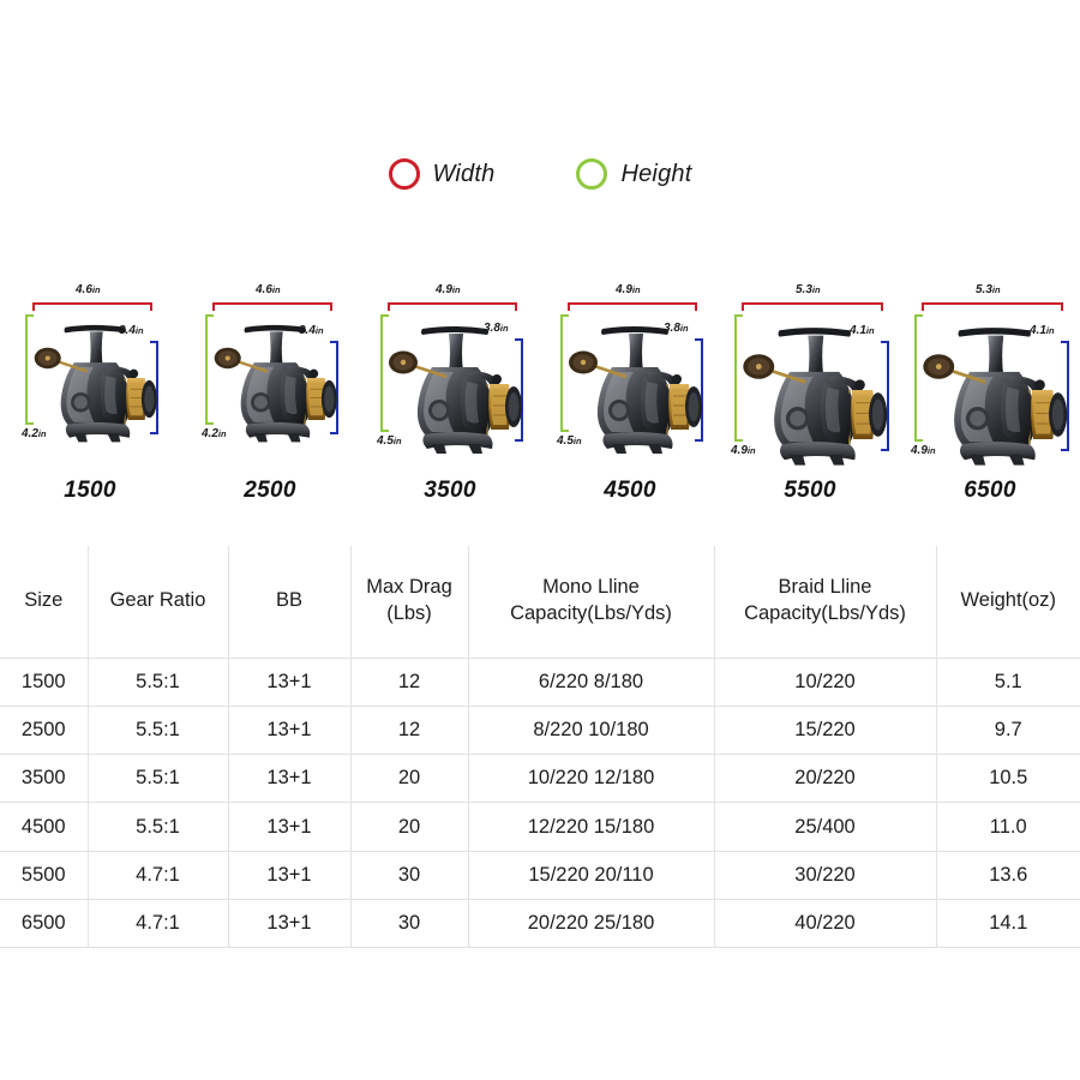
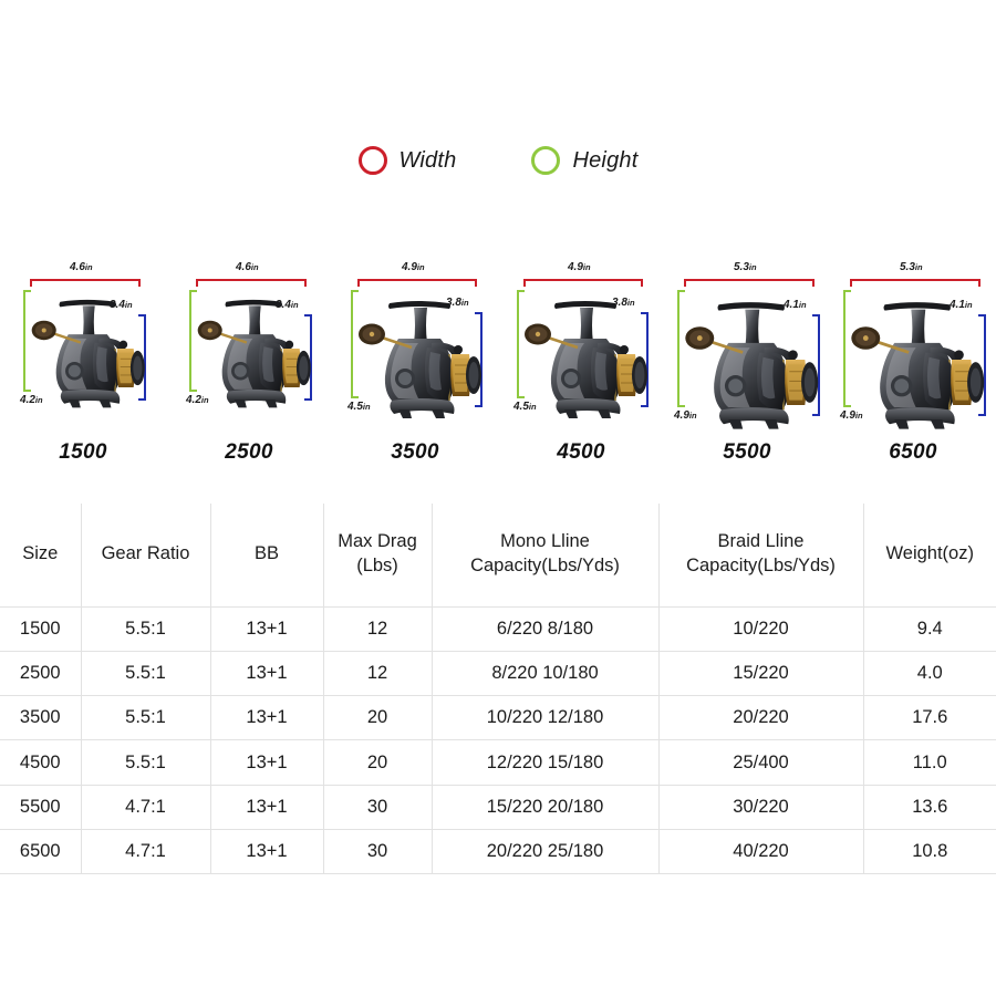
  Width
  Height
  4.6in
  4.2in
  .4in
  4.6in
  4.2in
  .4in
  4.9in
  4.5in
  3.8in
  4.9in
  4.5in
  3.8in
  5.3in
  4.9in
  4.1in
  5.3in
  4.9in
  4.1in
  1500
  2500
  3500
  4500
  5500
  6500
  Size	Gear Ratio	BB	Max Drag(Lbs)	Mono LlineCapacity(Lbs/Yds)	Braid LlineCapacity(Lbs/Yds)	Weight(oz)
- 1500	5.5:1	13+1	12	6/220 8/180	10/220	5.1
+ 1500	5.5:1	13+1	12	6/220 8/180	10/220	9.4
- 2500	5.5:1	13+1	12	8/220 10/180	15/220	9.7
+ 2500	5.5:1	13+1	12	8/220 10/180	15/220	4.0
- 3500	5.5:1	13+1	20	10/220 12/180	20/220	10.5
+ 3500	5.5:1	13+1	20	10/220 12/180	20/220	17.6
  4500	5.5:1	13+1	20	12/220 15/180	25/400	11.0
- 5500	4.7:1	13+1	30	15/220 20/110	30/220	13.6
+ 5500	4.7:1	13+1	30	15/220 20/180	30/220	13.6
- 6500	4.7:1	13+1	30	20/220 25/180	40/220	14.1
+ 6500	4.7:1	13+1	30	20/220 25/180	40/220	10.8
